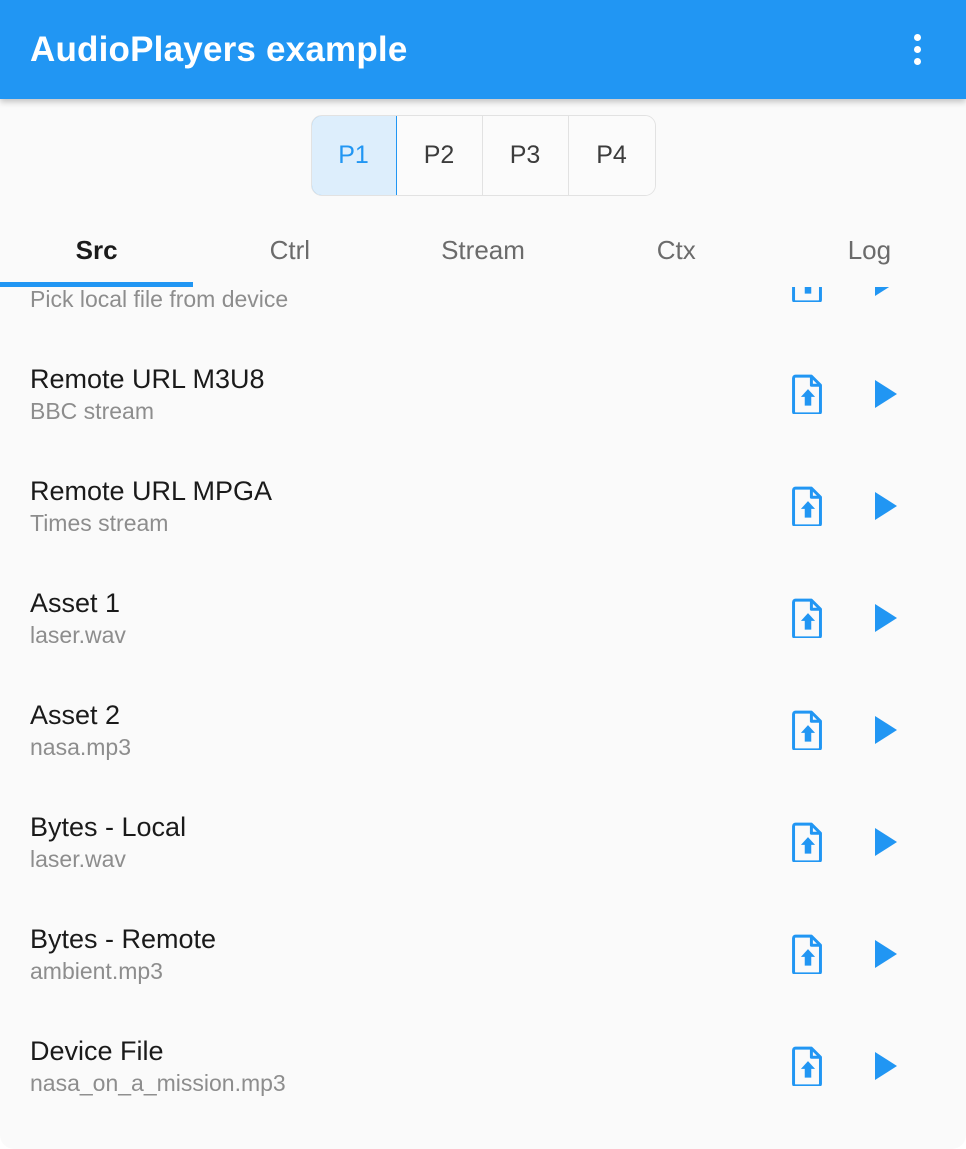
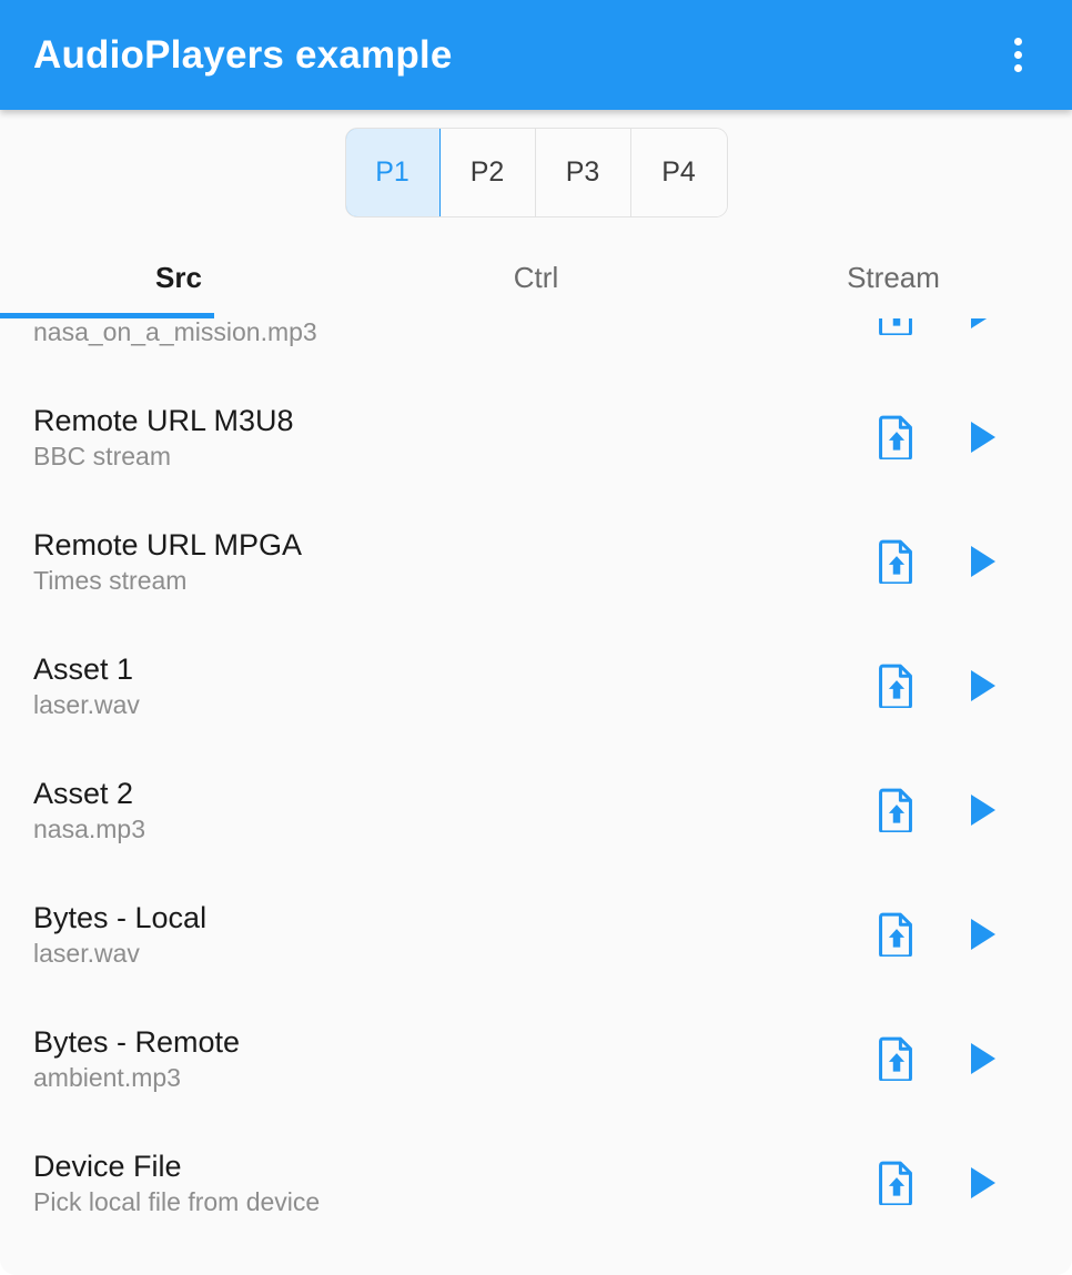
  AudioPlayers example
  P1
  P2
  P3
  P4
  Src
  Ctrl
  Stream
- Ctx
- Log
- Pick local file from device
+ nasa_on_a_mission.mp3
  Remote URL M3U8
  BBC stream
  Remote URL MPGA
  Times stream
  Asset 1
  laser.wav
  Asset 2
  nasa.mp3
  Bytes - Local
  laser.wav
  Bytes - Remote
  ambient.mp3
  Device File
- nasa_on_a_mission.mp3
+ Pick local file from device
